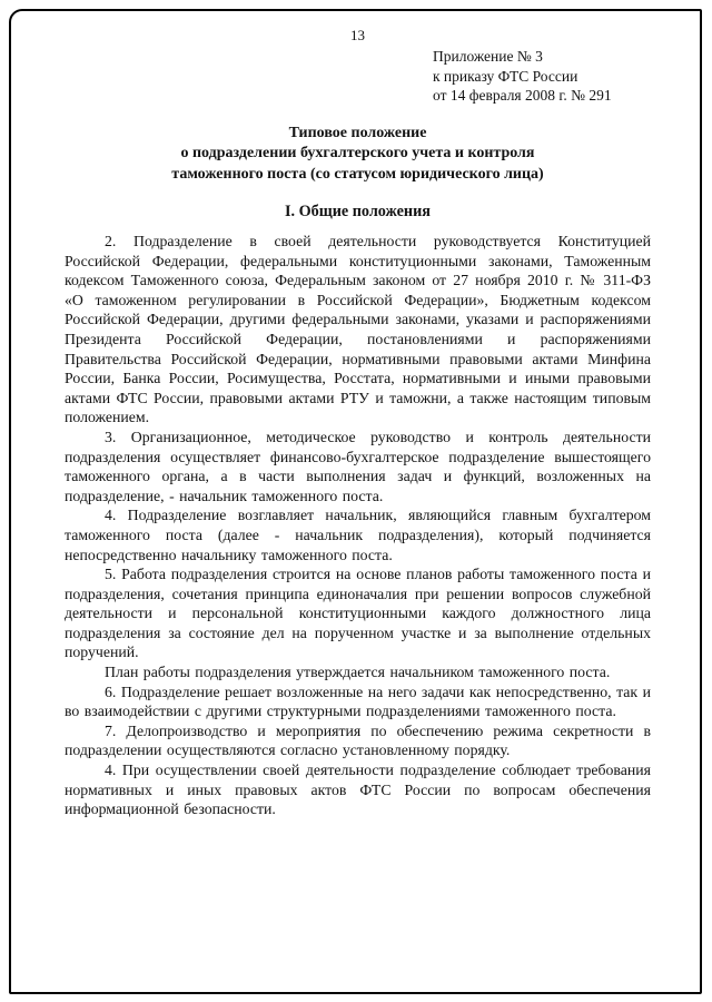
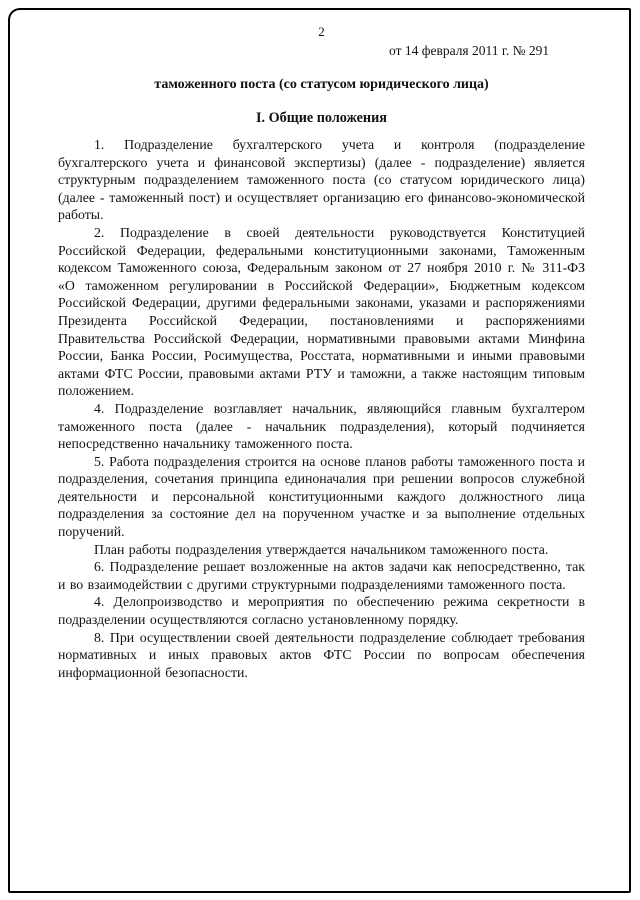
- 13
+ 2
- Приложение № 3
- к приказу ФТС России
- от 14 февраля 2008 г. № 291
+ от 14 февраля 2011 г. № 291
- Типовое положение
- о подразделении бухгалтерского учета и контроля
  таможенного поста (со статусом юридического лица)
  I. Общие положения
+ 1. Подразделение бухгалтерского учета и контроля (подразделение бухгалтерского учета и финансовой экспертизы) (далее - подразделение) является структурным подразделением таможенного поста (со статусом юридического лица) (далее - таможенный пост) и осуществляет организацию его финансово-экономической работы.
  2. Подразделение в своей деятельности руководствуется Конституцией Российской Федерации, федеральными конституционными законами, Таможенным кодексом Таможенного союза, Федеральным законом от 27 ноября 2010 г. № 311-ФЗ «О таможенном регулировании в Российской Федерации», Бюджетным кодексом Российской Федерации, другими федеральными законами, указами и распоряжениями Президента Российской Федерации, постановлениями и распоряжениями Правительства Российской Федерации, нормативными правовыми актами Минфина России, Банка России, Росимущества, Росстата, нормативными и иными правовыми актами ФТС России, правовыми актами РТУ и таможни, а также настоящим типовым положением.
- 3. Организационное, методическое руководство и контроль деятельности подразделения осуществляет финансово-бухгалтерское подразделение вышестоящего таможенного органа, а в части выполнения задач и функций, возложенных на подразделение, - начальник таможенного поста.
  4. Подразделение возглавляет начальник, являющийся главным бухгалтером таможенного поста (далее - начальник подразделения), который подчиняется непосредственно начальнику таможенного поста.
  5. Работа подразделения строится на основе планов работы таможенного поста и подразделения, сочетания принципа единоначалия при решении вопросов служебной деятельности и персональной конституционными каждого должностного лица подразделения за состояние дел на порученном участке и за выполнение отдельных поручений.
  План работы подразделения утверждается начальником таможенного поста.
- 6. Подразделение решает возложенные на него задачи как непосредственно, так и во взаимодействии с другими структурными подразделениями таможенного поста.
+ 6. Подразделение решает возложенные на актов задачи как непосредственно, так и во взаимодействии с другими структурными подразделениями таможенного поста.
- 7. Делопроизводство и мероприятия по обеспечению режима секретности в подразделении осуществляются согласно установленному порядку.
+ 4. Делопроизводство и мероприятия по обеспечению режима секретности в подразделении осуществляются согласно установленному порядку.
- 4. При осуществлении своей деятельности подразделение соблюдает требования нормативных и иных правовых актов ФТС России по вопросам обеспечения информационной безопасности.
+ 8. При осуществлении своей деятельности подразделение соблюдает требования нормативных и иных правовых актов ФТС России по вопросам обеспечения информационной безопасности.
